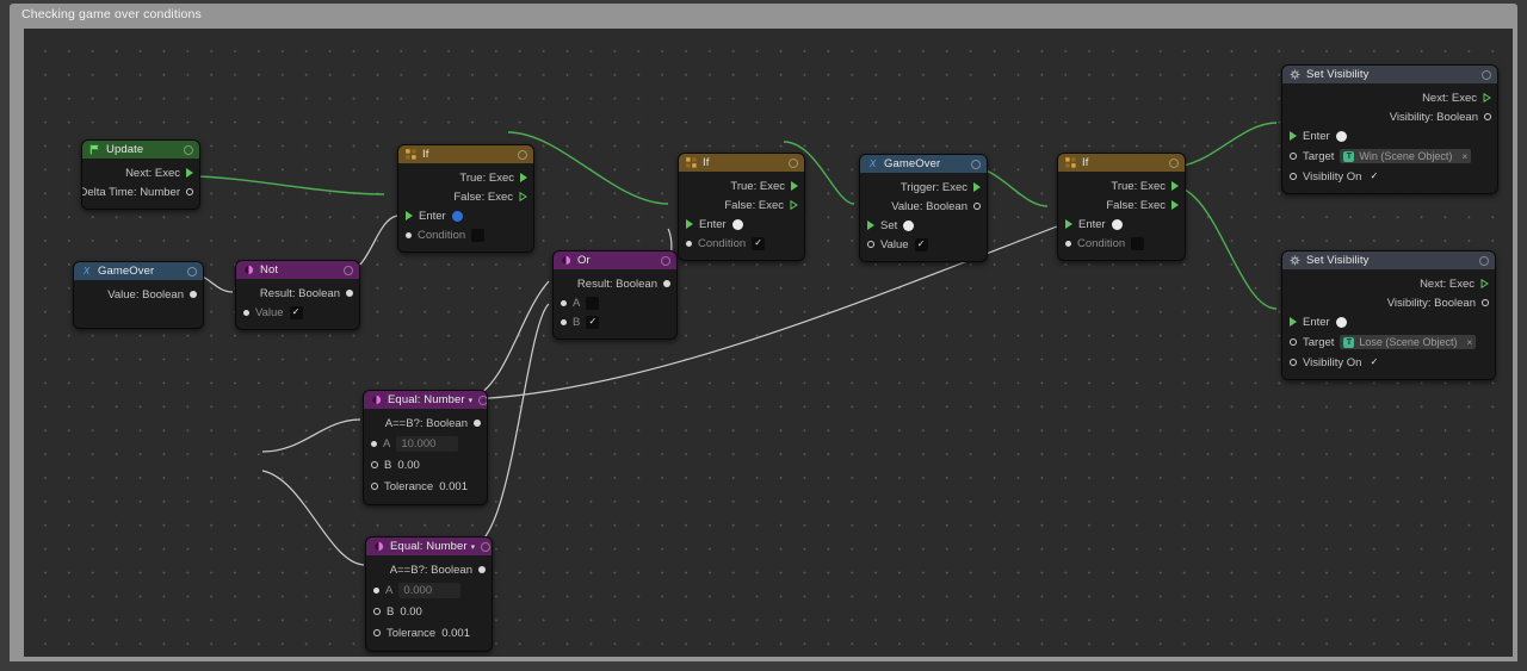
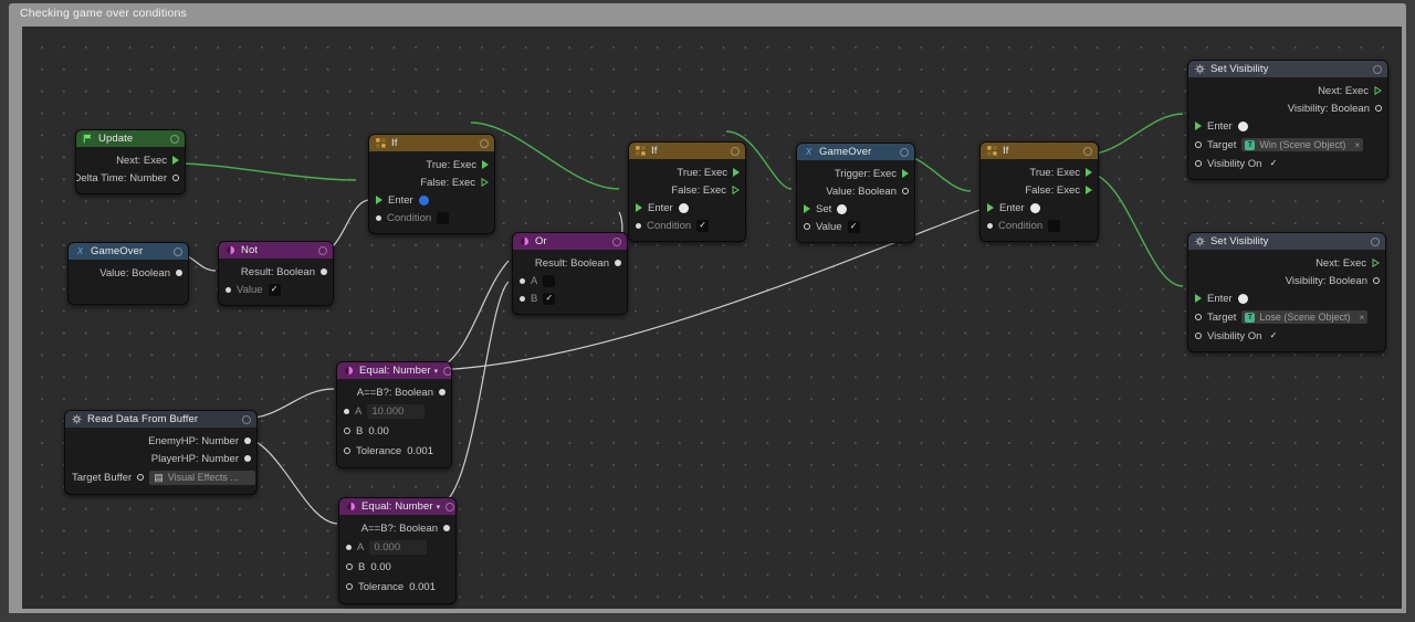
  Checking game over conditions
  Update
  Next: Exec
  Delta Time: Number
  X
  GameOver
  Value: Boolean
  Not
  Result: Boolean
  Value
  ✓
  If
  True: Exec
  False: Exec
  Enter
  Condition
  Or
  Result: Boolean
  A
  B
  ✓
  If
  True: Exec
  False: Exec
  Enter
  Condition
  ✓
  X
  GameOver
  Trigger: Exec
  Value: Boolean
  Set
  Value
  ✓
  If
  True: Exec
  False: Exec
  Enter
  Condition
+ Read Data From Buffer
+ EnemyHP: Number
+ PlayerHP: Number
+ Target Buffer
+ ▤
+ Visual Effects ...
  Equal: Number
  A==B?: Boolean
  A
  10.000
  B
  0.00
  Tolerance
  0.001
  Equal: Number
  A==B?: Boolean
  A
  0.000
  B
  0.00
  Tolerance
  0.001
  Set Visibility
  Next: Exec
  Visibility: Boolean
  Enter
  Target
  Win (Scene Object)
  ×
  Visibility On
  ✓
  Set Visibility
  Next: Exec
  Visibility: Boolean
  Enter
  Target
  Lose (Scene Object)
  ×
  Visibility On
  ✓
